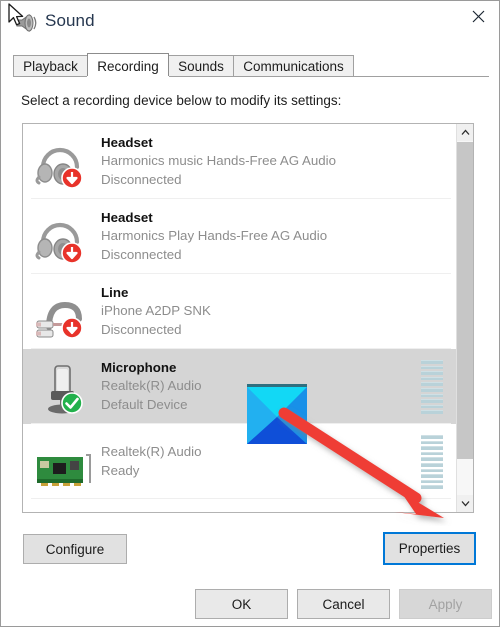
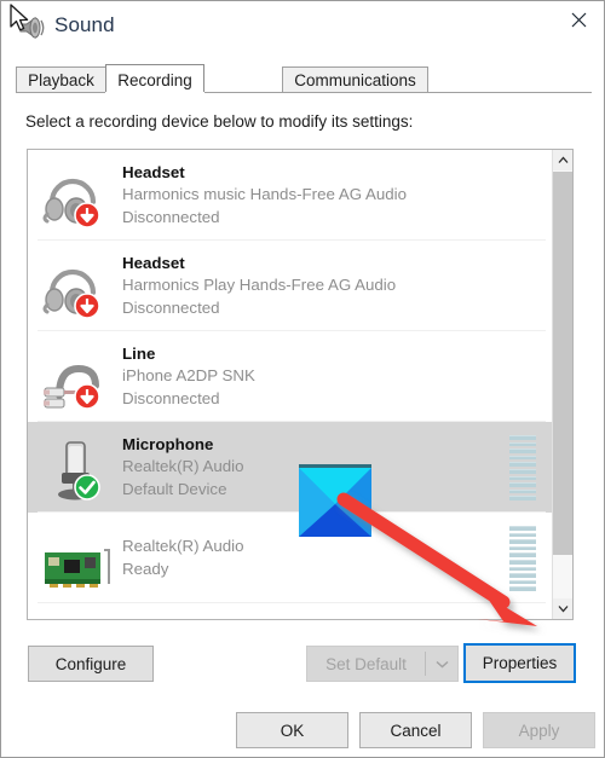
  Sound
  Playback
  Recording
- Sounds
  Communications
  Select a recording device below to modify its settings:
  Headset
  Harmonics music Hands-Free AG Audio
  Disconnected
  Headset
  Harmonics Play Hands-Free AG Audio
  Disconnected
  Line
  iPhone A2DP SNK
  Disconnected
  Microphone
  Realtek(R) Audio
  Default Device
  Realtek(R) Audio
  Ready
  Configure
+ Set Default
  Properties
  OK
  Cancel
  Apply
